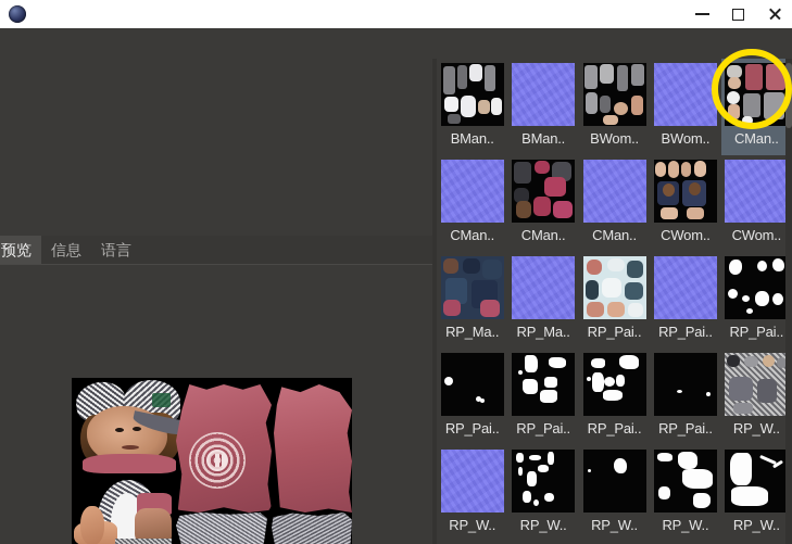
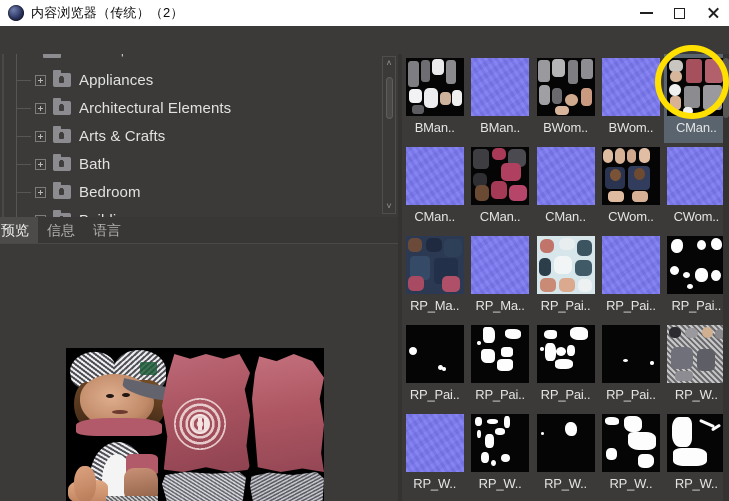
+ 内容浏览器（传统）（2）
+ ⌐
+ Appliances
+ Architectural Elements
+ Arts & Crafts
+ Bath
+ Bedroom
+ ˄
+ ˅
  预览
  信息
  语言
  BMan..
  BMan..
  BWom..
  BWom..
  CMan..
  CMan..
  CMan..
  CMan..
  CWom..
  CWom..
  RP_Ma..
  RP_Ma..
  RP_Pai..
  RP_Pai..
  RP_Pai..
  RP_Pai..
  RP_Pai..
  RP_Pai..
  RP_Pai..
  RP_W..
  RP_W..
  RP_W..
  RP_W..
  RP_W..
  RP_W..
